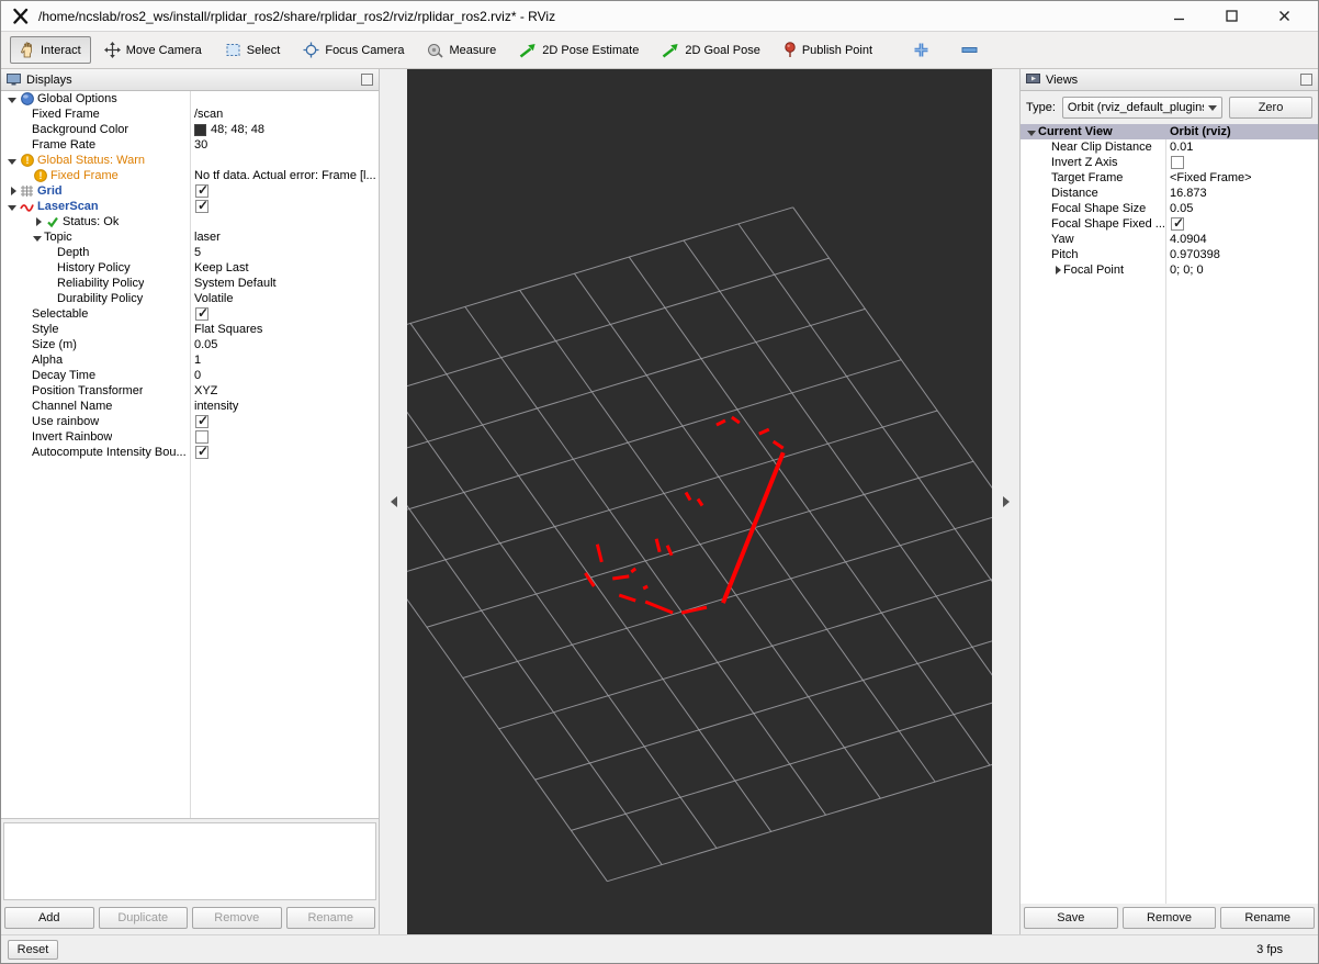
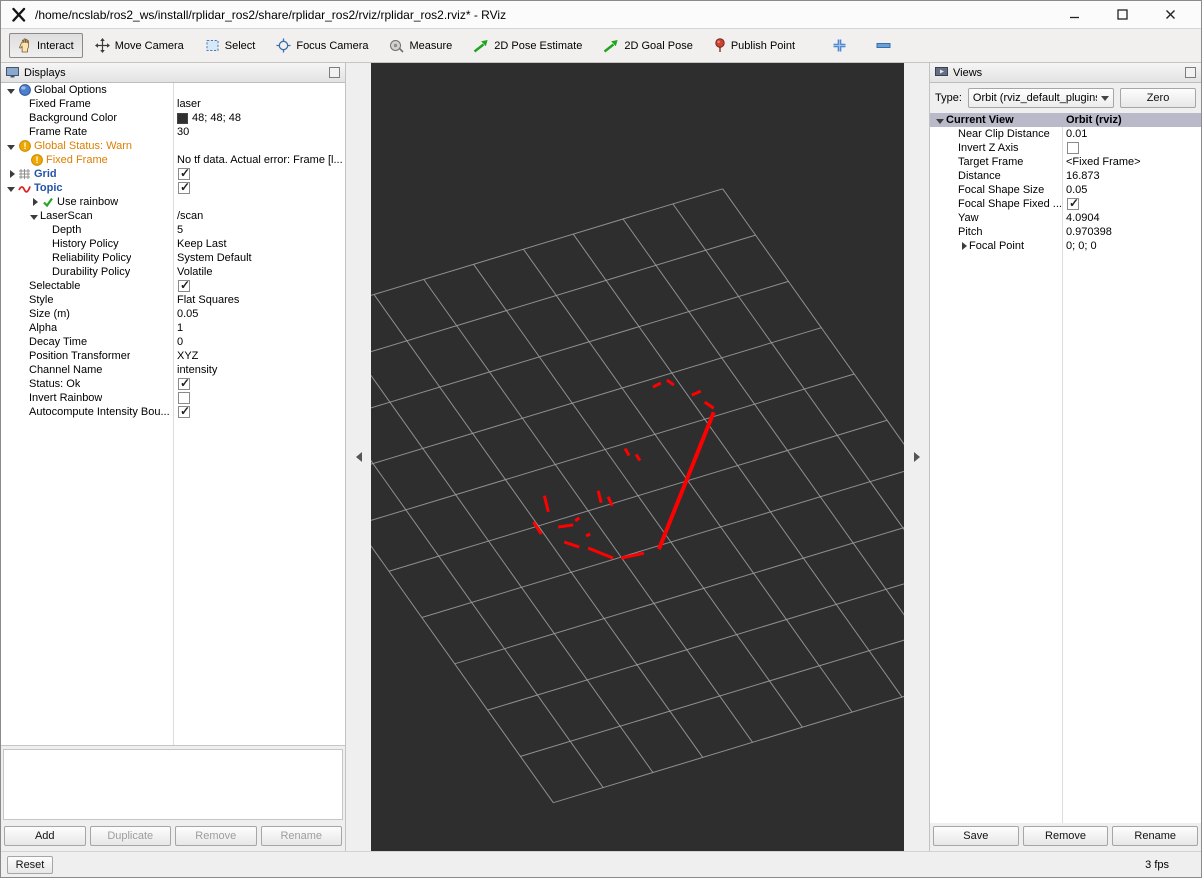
  /home/ncslab/ros2_ws/install/rplidar_ros2/share/rplidar_ros2/rviz/rplidar_ros2.rviz* - RViz
  Interact
  Move Camera
  Select
  Focus Camera
  Measure
  2D Pose Estimate
  2D Goal Pose
  Publish Point
  Displays
  Global Options
  Fixed Frame
- /scan
+ laser
  Background Color
  48; 48; 48
  Frame Rate
  30
  !
  Global Status: Warn
  !
  Fixed Frame
  No tf data. Actual error: Frame [l...
  Grid
- LaserScan
+ Topic
- Status: Ok
+ Use rainbow
- Topic
+ LaserScan
- laser
+ /scan
  Depth
  5
  History Policy
  Keep Last
  Reliability Policy
  System Default
  Durability Policy
  Volatile
  Selectable
  Style
  Flat Squares
  Size (m)
  0.05
  Alpha
  1
  Decay Time
  0
  Position Transformer
  XYZ
  Channel Name
  intensity
- Use rainbow
+ Status: Ok
  Invert Rainbow
  Autocompute Intensity Bou...
  Add
  Duplicate
  Remove
  Rename
  Views
  Type:
  Orbit (rviz_default_plugin
  Zero
  Current View
  Orbit (rviz)
  Near Clip Distance
  0.01
  Invert Z Axis
  Target Frame
  <Fixed Frame>
  Distance
  16.873
  Focal Shape Size
  0.05
  Focal Shape Fixed ...
  Yaw
  4.0904
  Pitch
  0.970398
  Focal Point
  0; 0; 0
  Save
  Remove
  Rename
  Reset
  3 fps
